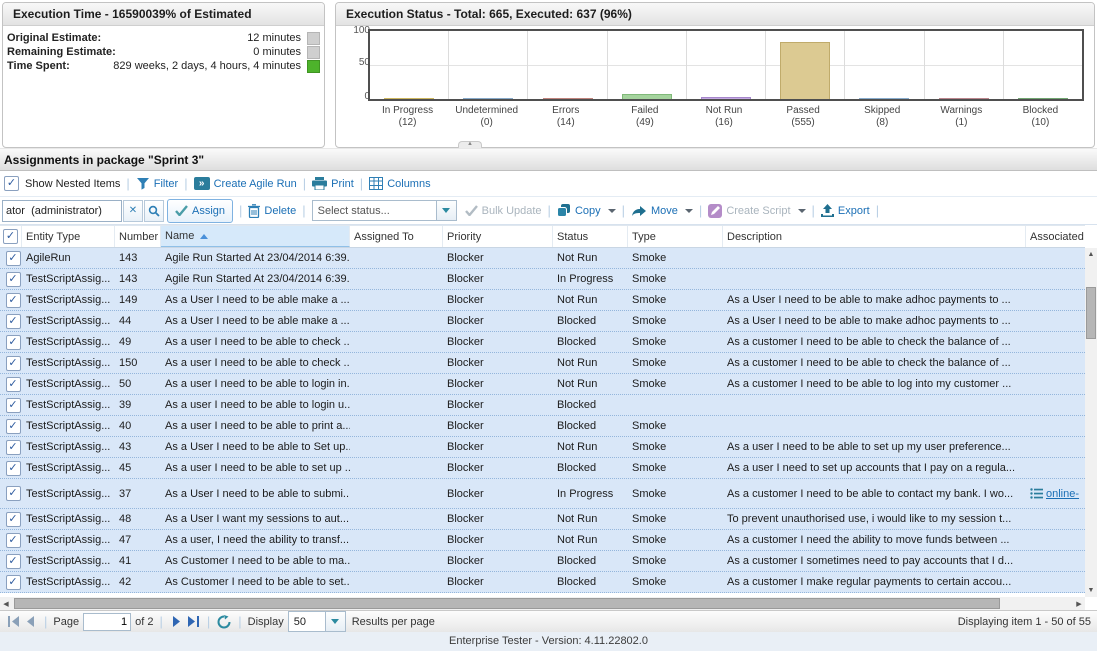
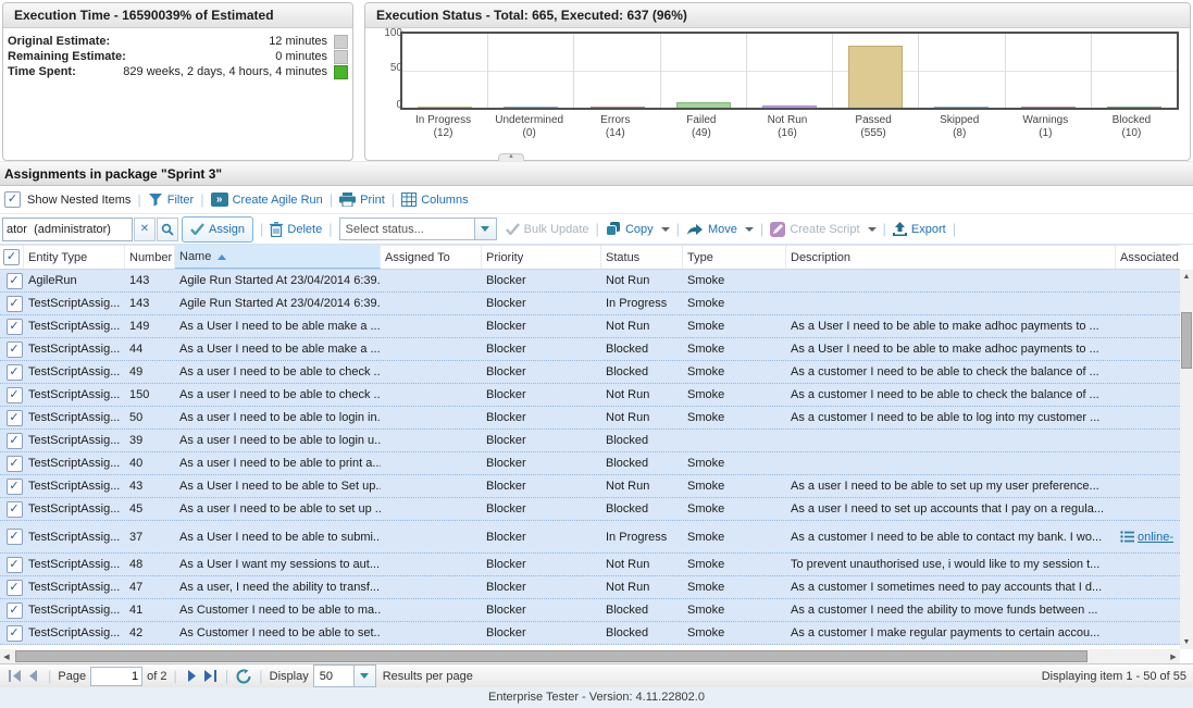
  Execution Time - 16590039% of Estimated
  Original Estimate:
  12 minutes
  Remaining Estimate:
  0 minutes
  Time Spent:
  829 weeks, 2 days, 4 hours, 4 minutes
  Execution Status - Total: 665, Executed: 637 (96%)
  In Progress
  (12)
  Undetermined
  (0)
  Errors
  (14)
  Failed
  (49)
  Not Run
  (16)
  Passed
  (555)
  Skipped
  (8)
  Warnings
  (1)
  Blocked
  (10)
  Assignments in package "Sprint 3"
  ✓
  Show Nested Items
  |
  Filter
  |
  »
  Create Agile Run
  |
  Print
  |
  Columns
  ator (administrator)
  ✕
  Assign
  |
  Delete
  |
  Select status...
  Bulk Update
  |
  Copy
  |
  Move
  |
  Create Script
  |
  Export
  |
  ✓
  Entity Type
  Number
  Name
  Assigned To
  Priority
  Status
  Type
  Description
  Associated
  ✓
  AgileRun
  143
  Agile Run Started At 23/04/2014 6:39.
  Blocker
  Not Run
  Smoke
  ✓
  TestScriptAssig...
  143
  Agile Run Started At 23/04/2014 6:39.
  Blocker
  In Progress
  Smoke
  ✓
  TestScriptAssig...
  149
  As a User I need to be able make a ...
  Blocker
  Not Run
  Smoke
  As a User I need to be able to make adhoc payments to ...
  ✓
  TestScriptAssig...
  44
  As a User I need to be able make a ...
  Blocker
  Blocked
  Smoke
  As a User I need to be able to make adhoc payments to ...
  ✓
  TestScriptAssig...
  49
  As a user I need to be able to check ..
  Blocker
  Blocked
  Smoke
  As a customer I need to be able to check the balance of ...
  ✓
  TestScriptAssig...
  150
  As a user I need to be able to check ..
  Blocker
  Not Run
  Smoke
  As a customer I need to be able to check the balance of ...
  ✓
  TestScriptAssig...
  50
  As a user I need to be able to login in.
  Blocker
  Not Run
  Smoke
  As a customer I need to be able to log into my customer ...
  ✓
  TestScriptAssig...
  39
  As a user I need to be able to login u..
  Blocker
  Blocked
  ✓
  TestScriptAssig...
  40
  As a user I need to be able to print a...
  Blocker
  Blocked
  Smoke
  ✓
  TestScriptAssig...
  43
  As a User I need to be able to Set up..
  Blocker
  Not Run
  Smoke
  As a user I need to be able to set up my user preference...
  ✓
  TestScriptAssig...
  45
  As a user I need to be able to set up ..
  Blocker
  Blocked
  Smoke
  As a user I need to set up accounts that I pay on a regula...
  ✓
  TestScriptAssig...
  37
  As a User I need to be able to submi..
  Blocker
  In Progress
  Smoke
  As a customer I need to be able to contact my bank. I wo...
  online-
  ✓
  TestScriptAssig...
  48
  As a User I want my sessions to aut...
  Blocker
  Not Run
  Smoke
  To prevent unauthorised use, i would like to my session t...
  ✓
  TestScriptAssig...
  47
  As a user, I need the ability to transf...
  Blocker
  Not Run
  Smoke
- As a customer I need the ability to move funds between ...
+ As a customer I sometimes need to pay accounts that I d...
  ✓
  TestScriptAssig...
  41
  As Customer I need to be able to ma..
  Blocker
  Blocked
  Smoke
- As a customer I sometimes need to pay accounts that I d...
+ As a customer I need the ability to move funds between ...
  ✓
  TestScriptAssig...
  42
  As Customer I need to be able to set..
  Blocker
  Blocked
  Smoke
  As a customer I make regular payments to certain accou...
  |
  Page
  1
  of 2
  |
  |
  |
  Display
  50
  Results per page
  Displaying item 1 - 50 of 55
  Enterprise Tester - Version: 4.11.22802.0
